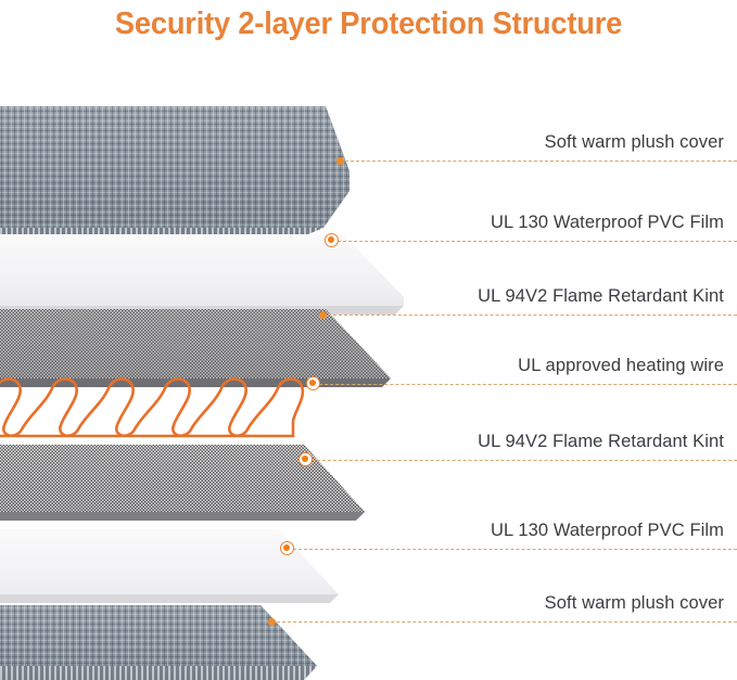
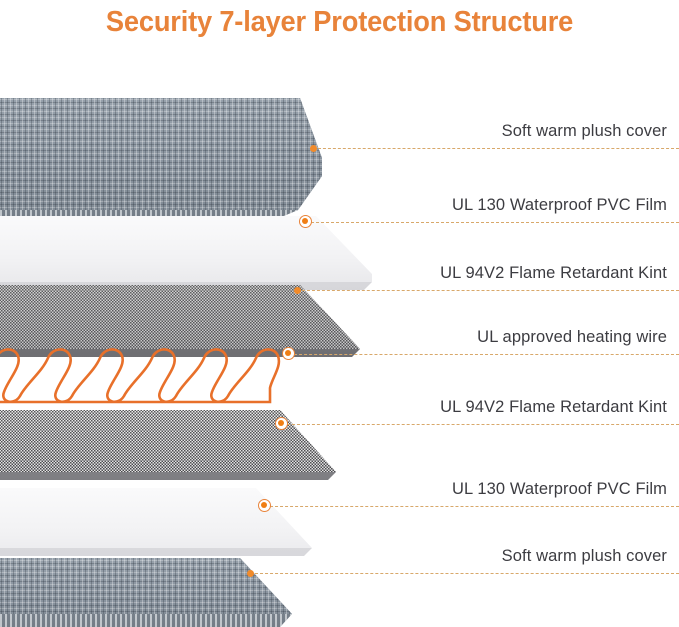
- Security 2-layer Protection Structure
+ Security 7-layer Protection Structure
  Soft warm plush cover
  UL 130 Waterproof PVC Film
  UL 94V2 Flame Retardant Kint
  UL approved heating wire
  UL 94V2 Flame Retardant Kint
  UL 130 Waterproof PVC Film
  Soft warm plush cover
